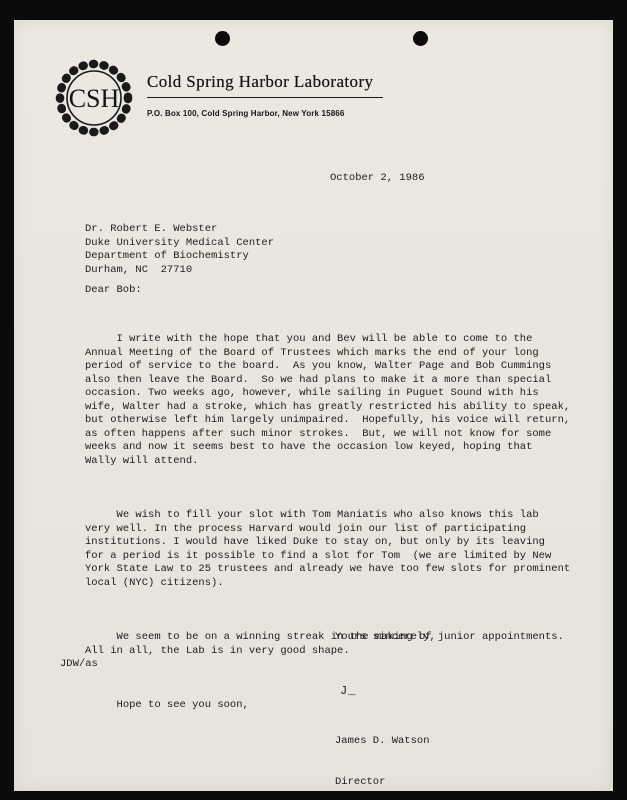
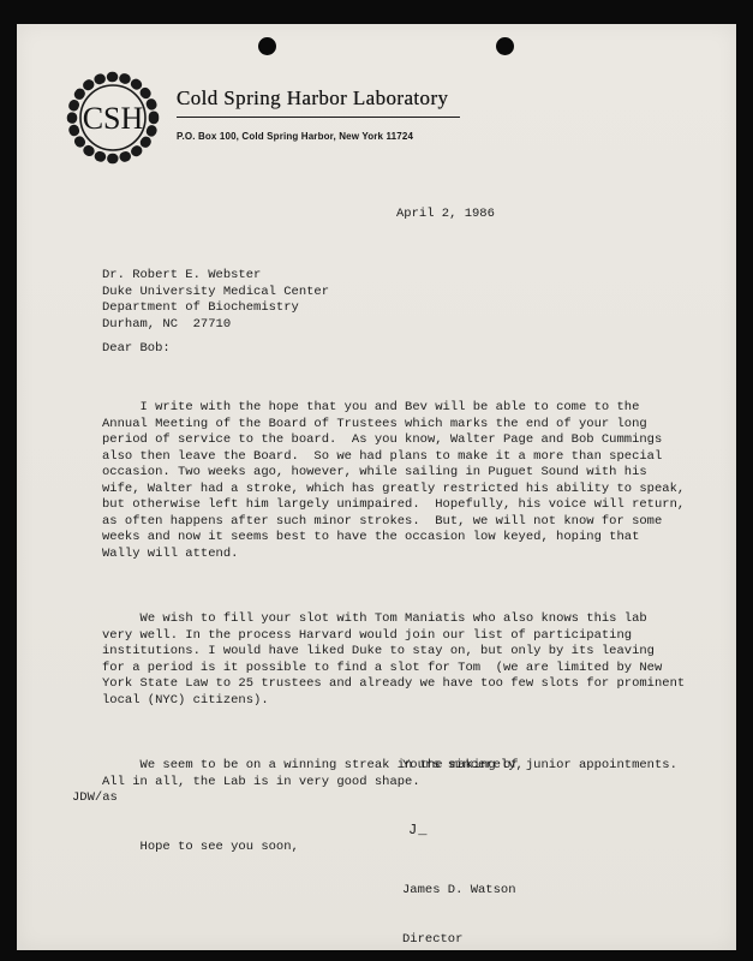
  CSH
  Cold Spring Harbor Laboratory
- P.O. Box 100, Cold Spring Harbor, New York 15866
+ P.O. Box 100, Cold Spring Harbor, New York 11724
- October 2, 1986
+ April 2, 1986
  Dr. Robert E. Webster
  Duke University Medical Center
  Department of Biochemistry
  Durham, NC 27710
  Dear Bob:
  I write with the hope that you and Bev will be able to come to the
  Annual Meeting of the Board of Trustees which marks the end of your long
  period of service to the board. As you know, Walter Page and Bob Cummings
  also then leave the Board. So we had plans to make it a more than special
  occasion. Two weeks ago, however, while sailing in Puguet Sound with his
  wife, Walter had a stroke, which has greatly restricted his ability to speak,
  but otherwise left him largely unimpaired. Hopefully, his voice will return,
  as often happens after such minor strokes. But, we will not know for some
  weeks and now it seems best to have the occasion low keyed, hoping that
  Wally will attend.
  We wish to fill your slot with Tom Maniatis who also knows this lab
  very well. In the process Harvard would join our list of participating
  institutions. I would have liked Duke to stay on, but only by its leaving
  for a period is it possible to find a slot for Tom (we are limited by New
  York State Law to 25 trustees and already we have too few slots for prominent
  local (NYC) citizens).
  We seem to be on a winning streak in the making of junior appointments.
  All in all, the Lab is in very good shape.
  Hope to see you soon,
  Yours sincerely,
  J_
  James D. Watson
  Director
  JDW/as
